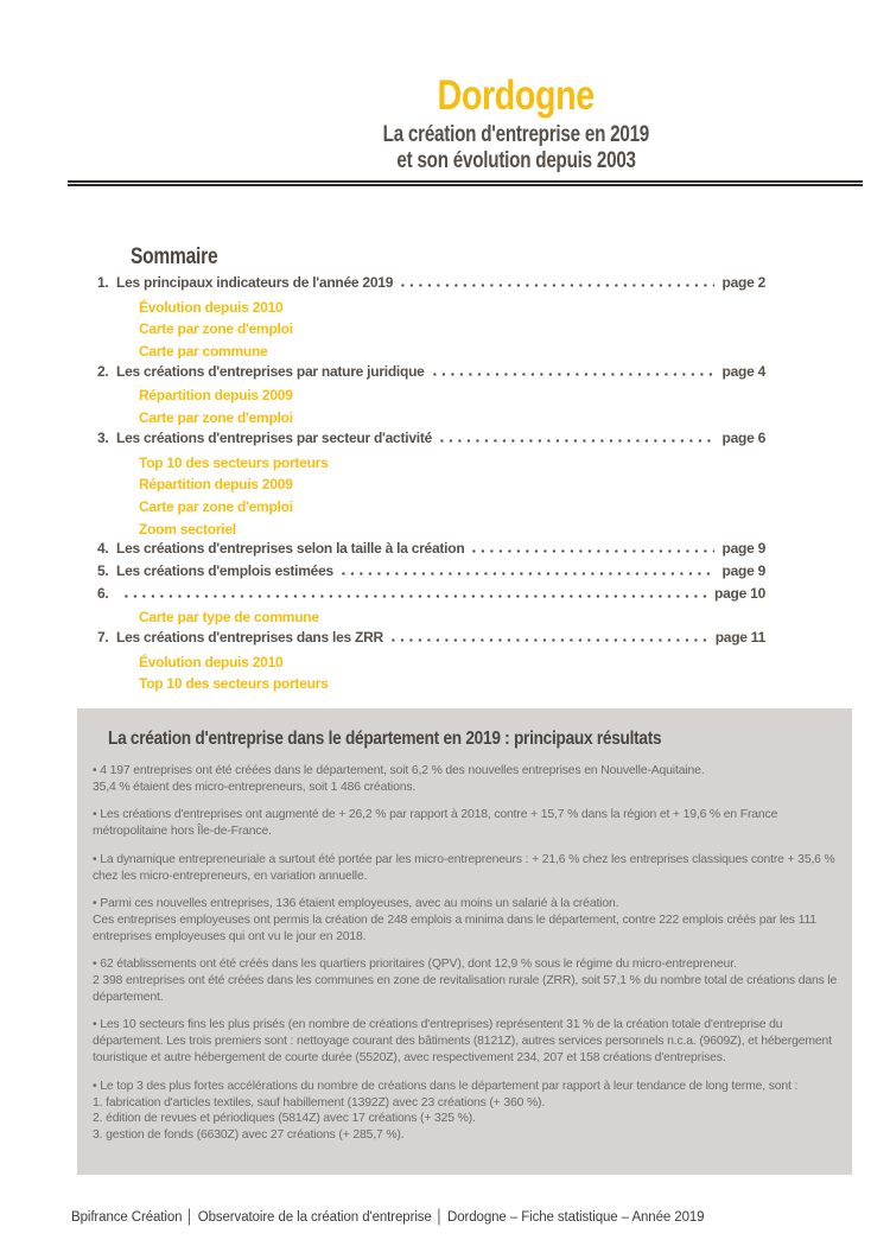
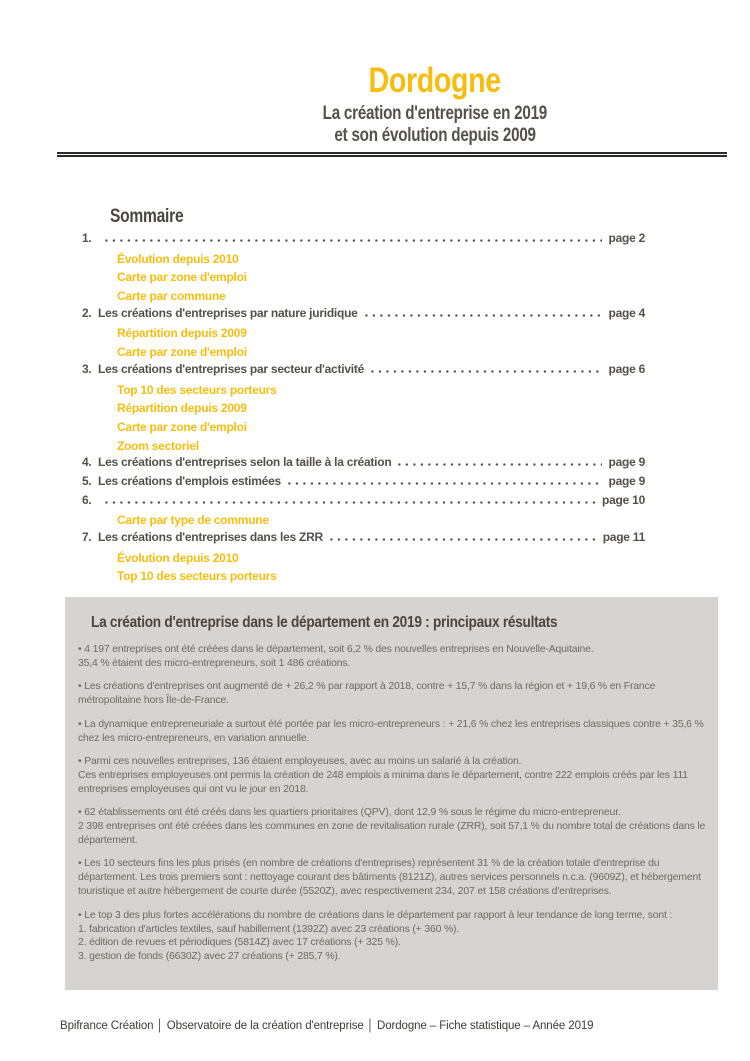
  Dordogne
  La création d'entreprise en 2019
- et son évolution depuis 2003
+ et son évolution depuis 2009
  Sommaire
  1.
- Les principaux indicateurs de l'année 2019
  page 2
  Évolution depuis 2010
  Carte par zone d'emploi
  Carte par commune
  2.
  Les créations d'entreprises par nature juridique
  page 4
  Répartition depuis 2009
  Carte par zone d'emploi
  3.
  Les créations d'entreprises par secteur d'activité
  page 6
  Top 10 des secteurs porteurs
  Répartition depuis 2009
  Carte par zone d'emploi
  Zoom sectoriel
  4.
  Les créations d'entreprises selon la taille à la création
  page 9
  5.
  Les créations d'emplois estimées
  page 9
  6.
  page 10
  Carte par type de commune
  7.
  Les créations d'entreprises dans les ZRR
  page 11
  Évolution depuis 2010
  Top 10 des secteurs porteurs
  La création d'entreprise dans le département en 2019 : principaux résultats
  • 4 197 entreprises ont été créées dans le département, soit 6,2 % des nouvelles entreprises en Nouvelle-Aquitaine.
  35,4 % étaient des micro-entrepreneurs, soit 1 486 créations.
  • Les créations d'entreprises ont augmenté de + 26,2 % par rapport à 2018, contre + 15,7 % dans la région et + 19,6 % en France métropolitaine hors Île-de-France.
  • La dynamique entrepreneuriale a surtout été portée par les micro-entrepreneurs : + 21,6 % chez les entreprises classiques contre + 35,6 % chez les micro-entrepreneurs, en variation annuelle.
  • Parmi ces nouvelles entreprises, 136 étaient employeuses, avec au moins un salarié à la création.
  Ces entreprises employeuses ont permis la création de 248 emplois a minima dans le département, contre 222 emplois créés par les 111 entreprises employeuses qui ont vu le jour en 2018.
  • 62 établissements ont été créés dans les quartiers prioritaires (QPV), dont 12,9 % sous le régime du micro-entrepreneur.
  2 398 entreprises ont été créées dans les communes en zone de revitalisation rurale (ZRR), soit 57,1 % du nombre total de créations dans le département.
  • Les 10 secteurs fins les plus prisés (en nombre de créations d'entreprises) représentent 31 % de la création totale d'entreprise du département. Les trois premiers sont : nettoyage courant des bâtiments (8121Z), autres services personnels n.c.a. (9609Z), et hébergement touristique et autre hébergement de courte durée (5520Z), avec respectivement 234, 207 et 158 créations d'entreprises.
  • Le top 3 des plus fortes accélérations du nombre de créations dans le département par rapport à leur tendance de long terme, sont :
  1. fabrication d'articles textiles, sauf habillement (1392Z) avec 23 créations (+ 360 %).
  2. édition de revues et périodiques (5814Z) avec 17 créations (+ 325 %).
  3. gestion de fonds (6630Z) avec 27 créations (+ 285,7 %).
  Bpifrance Création │ Observatoire de la création d'entreprise │ Dordogne – Fiche statistique – Année 2019
